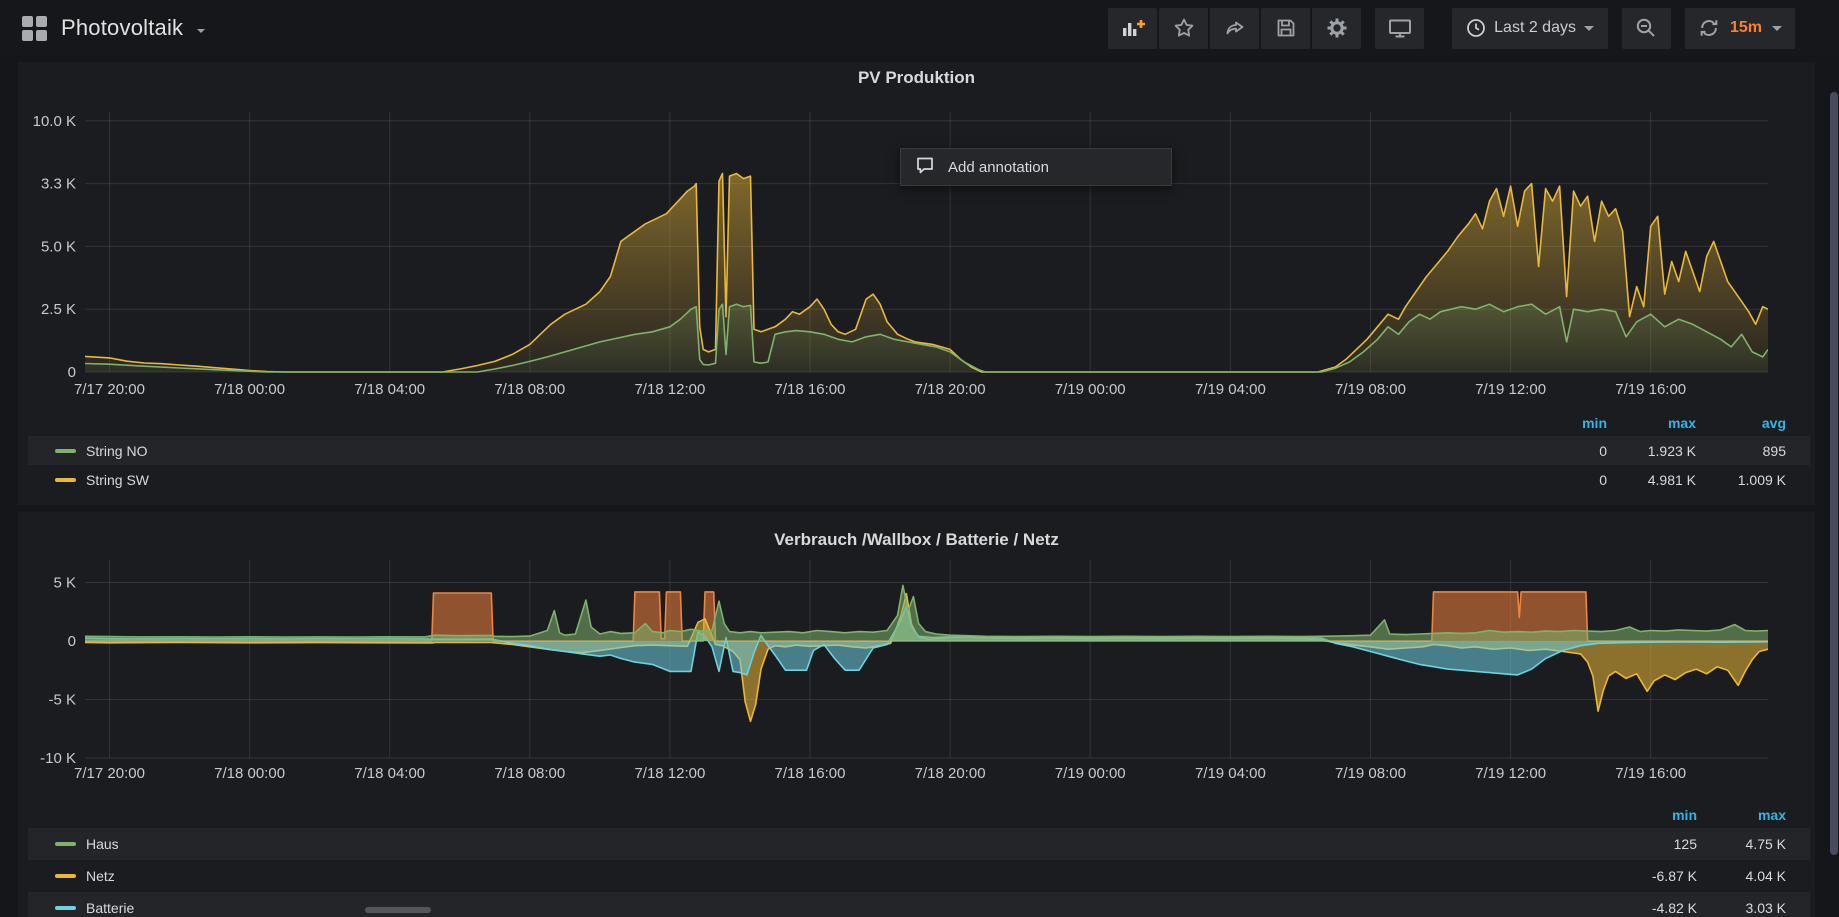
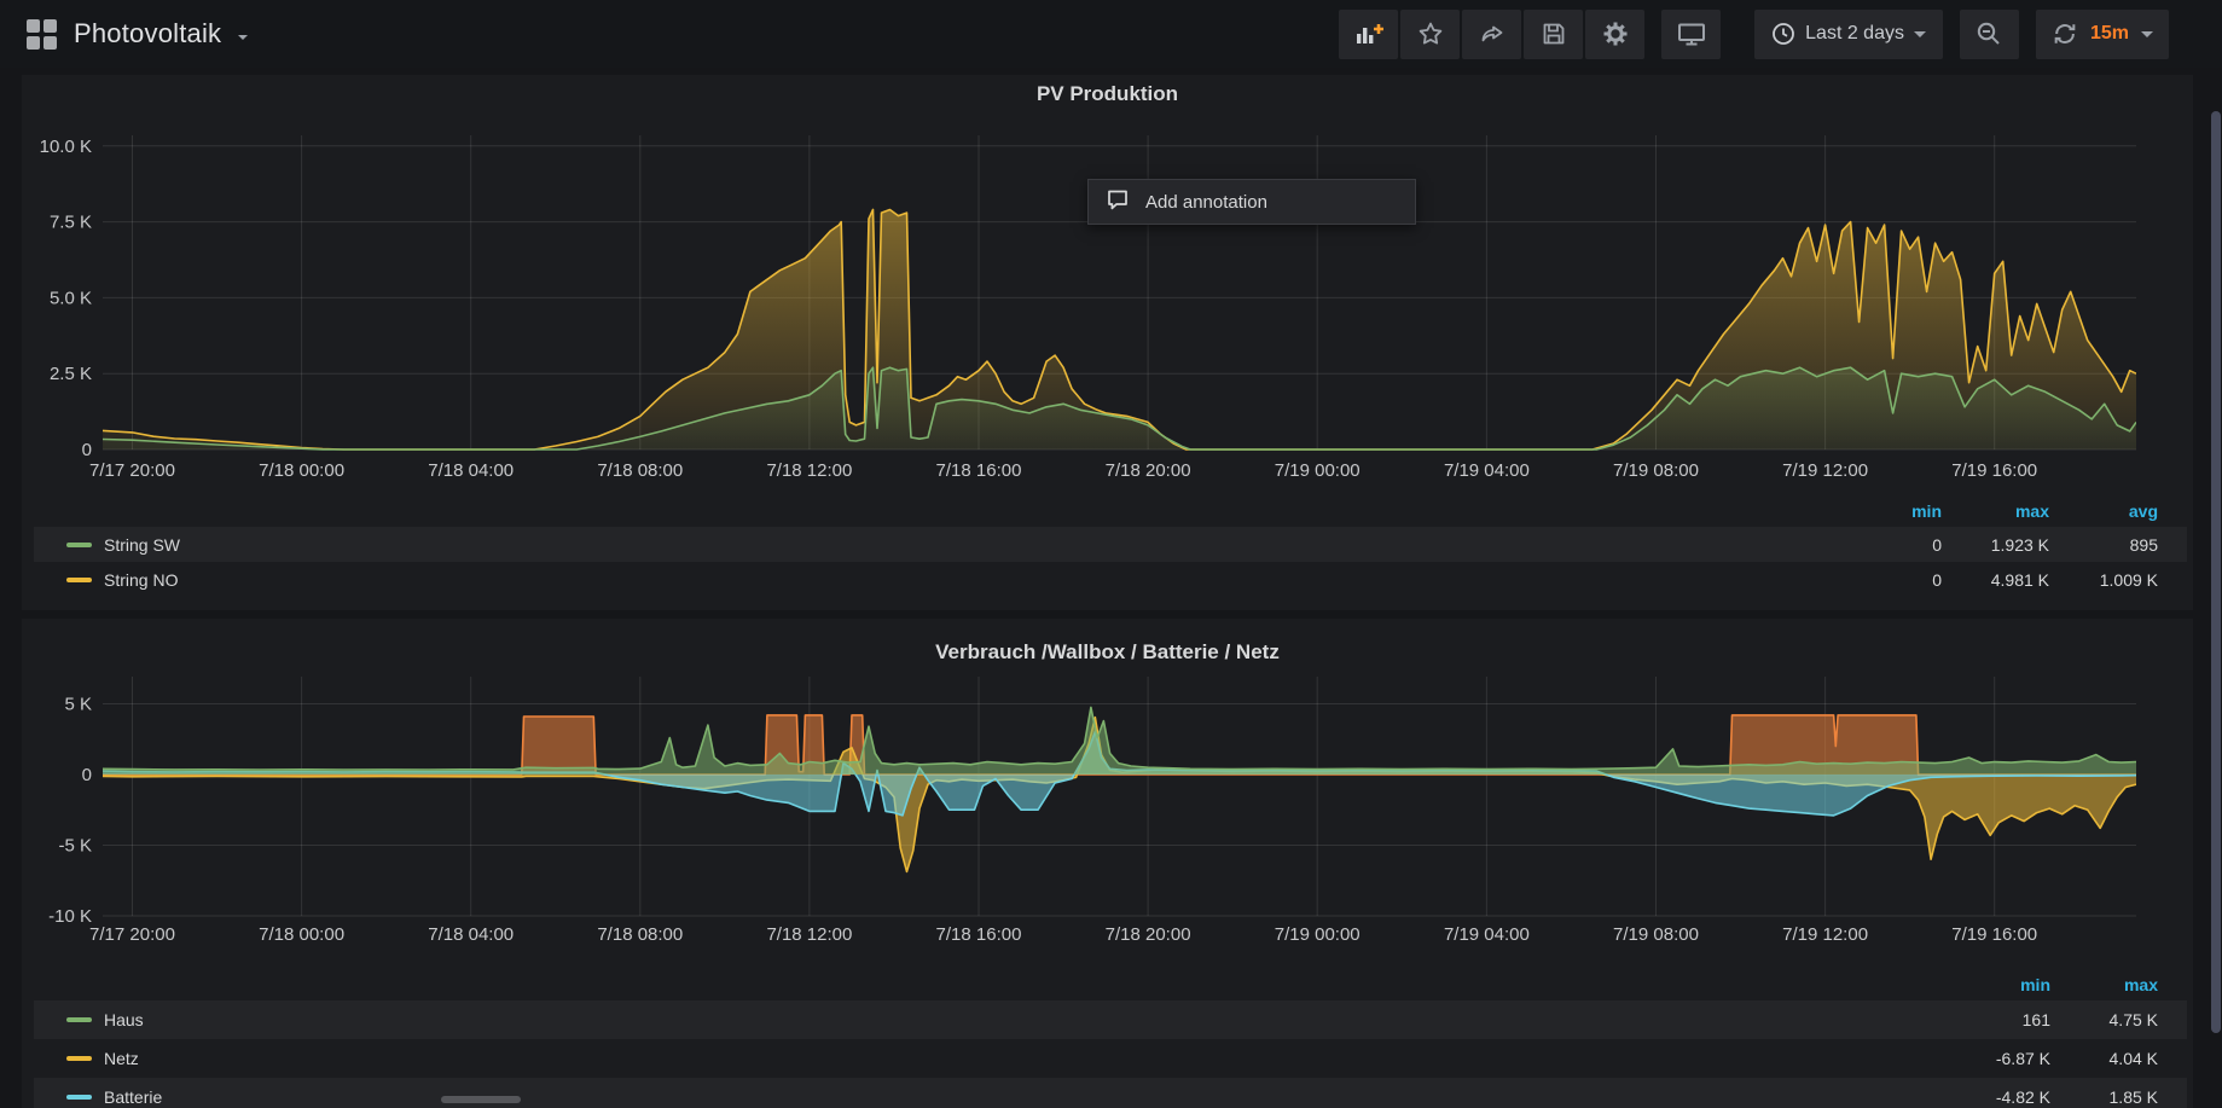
  Photovoltaik
  Last 2 days
  15m
  PV Produktion
  0
  2.5 K
  5.0 K
- 3.3 K
+ 7.5 K
  10.0 K
  7/17 20:00
  7/18 00:00
  7/18 04:00
  7/18 08:00
  7/18 12:00
  7/18 16:00
  7/18 20:00
  7/19 00:00
  7/19 04:00
  7/19 08:00
  7/19 12:00
  7/19 16:00
  min
  max
  avg
- String NO
+ String SW
  0
  1.923 K
  895
- String SW
+ String NO
  0
  4.981 K
  1.009 K
  Verbrauch /Wallbox / Batterie / Netz
  -10 K
  -5 K
  0
  5 K
  7/17 20:00
  7/18 00:00
  7/18 04:00
  7/18 08:00
  7/18 12:00
  7/18 16:00
  7/18 20:00
  7/19 00:00
  7/19 04:00
  7/19 08:00
  7/19 12:00
  7/19 16:00
  min
  max
  Haus
- 125
+ 161
  4.75 K
  Netz
  -6.87 K
  4.04 K
  Batterie
  -4.82 K
- 3.03 K
+ 1.85 K
  Add annotation
